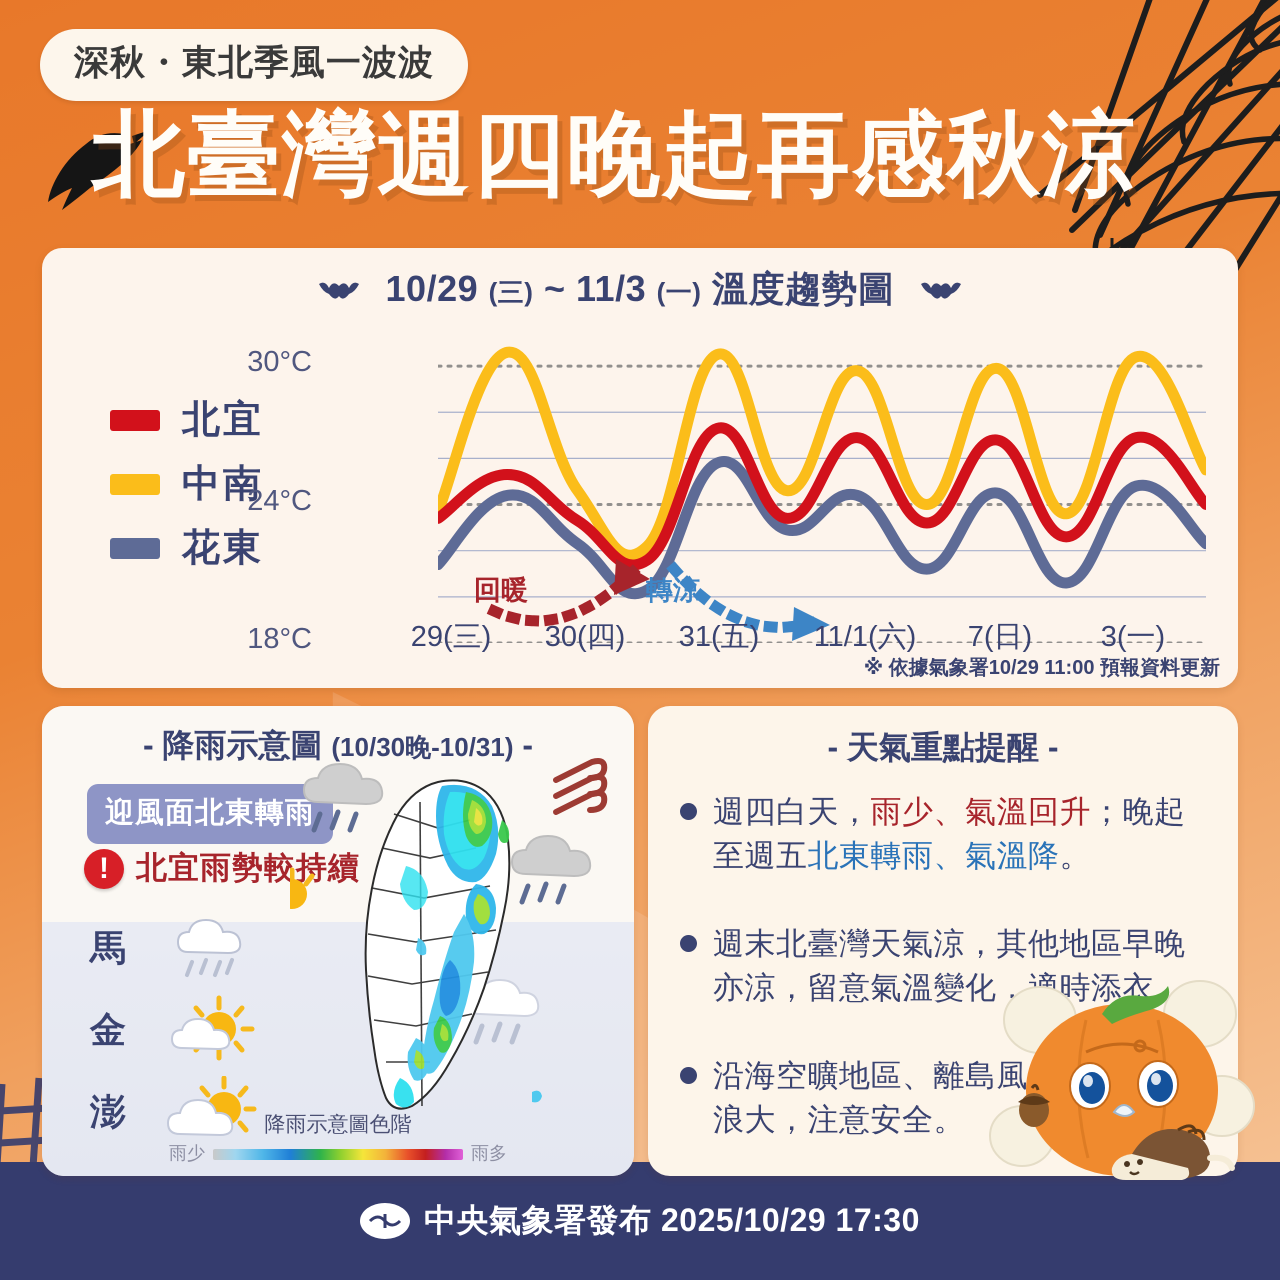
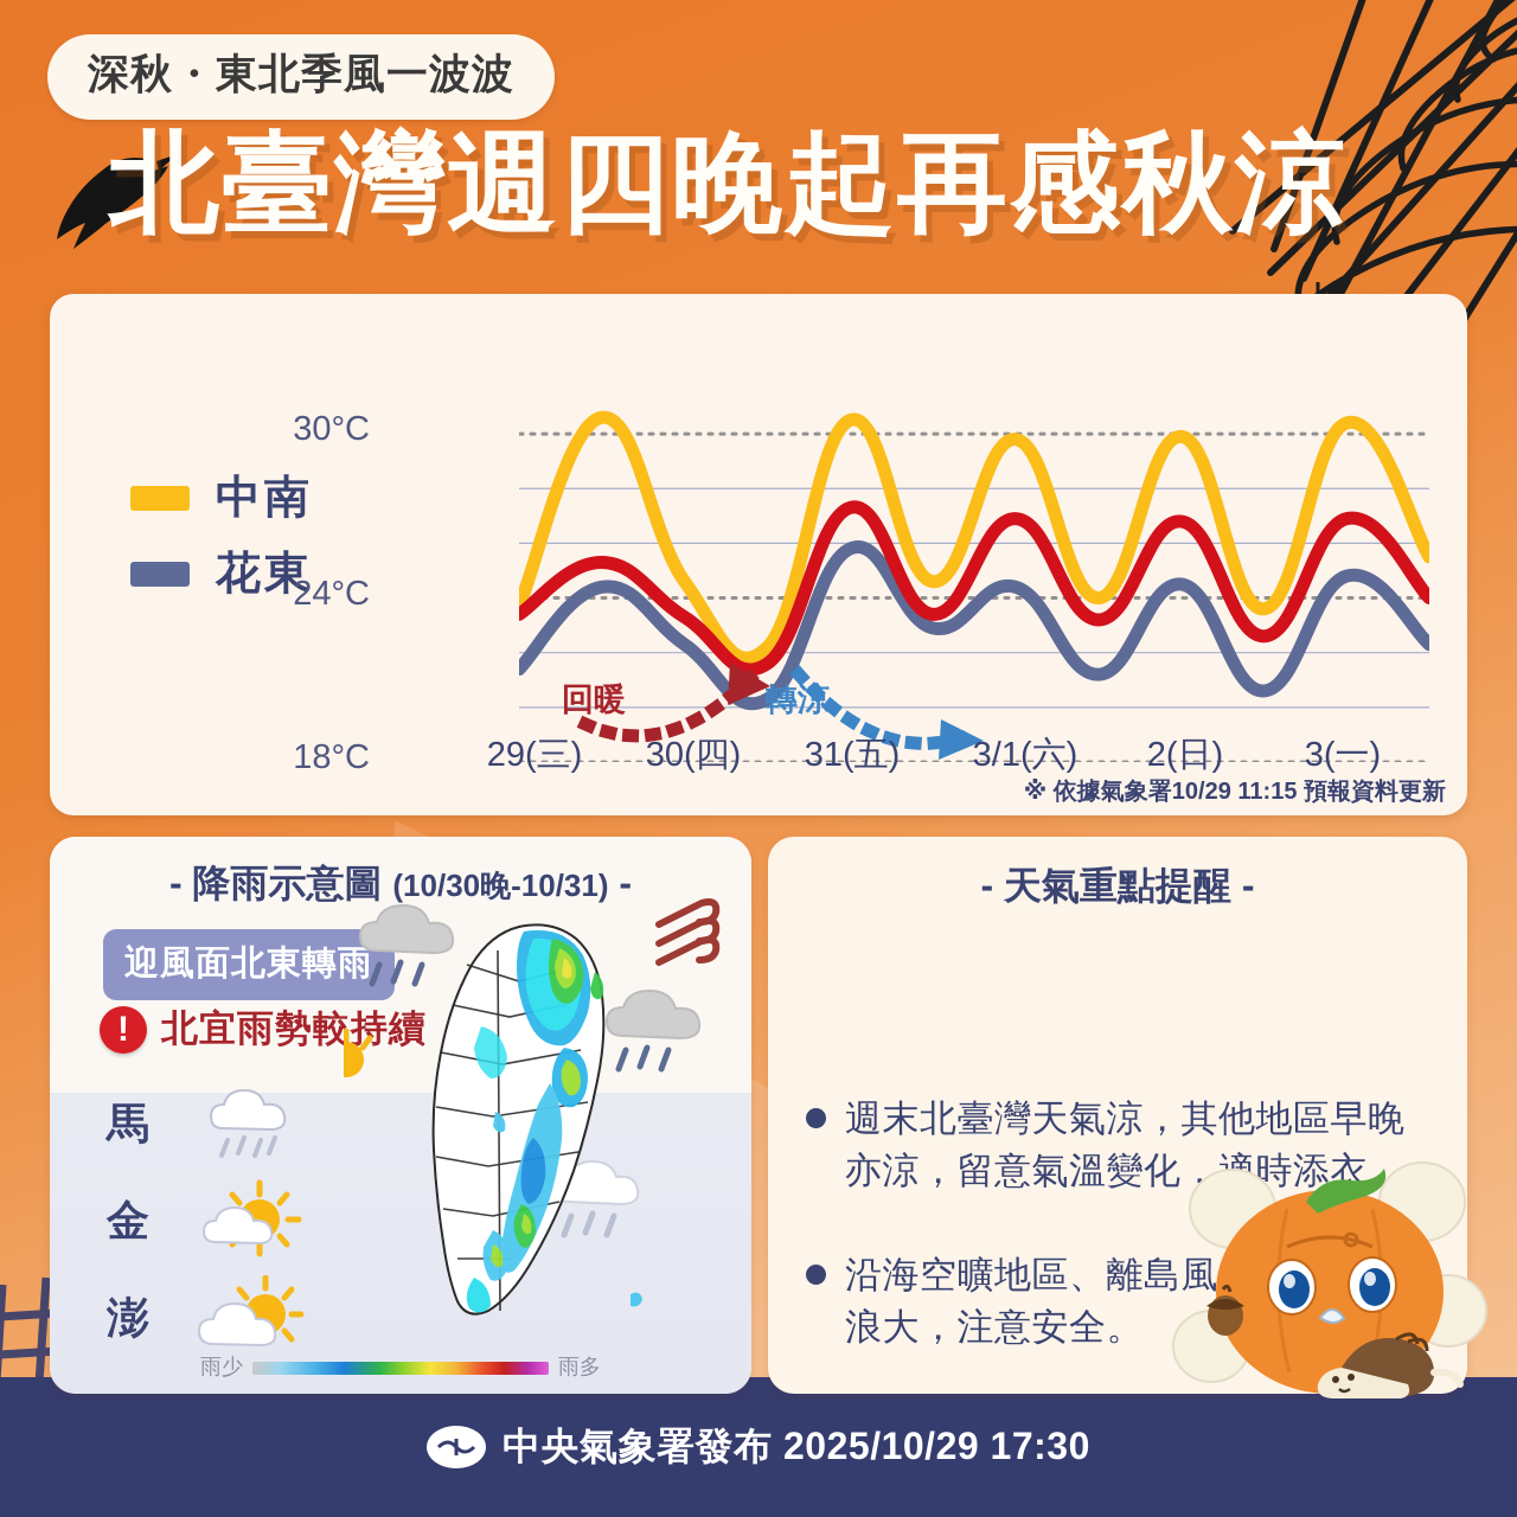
  深秋・東北季風一波波
  北臺灣週四晚起再感秋涼
- 10/29 (三) ~ 11/3 (一) 溫度趨勢圖
- 北宜
  中南
  花東
  30°C
  24°C
  18°C
  回暖
  轉涼
- ※ 依據氣象署10/29 11:00 預報資料更新
+ ※ 依據氣象署10/29 11:15 預報資料更新
  29(三)
  30(四)
  31(五)
- 11/1(六)
+ 3/1(六)
- 7(日)
+ 2(日)
  3(一)
  - 降雨示意圖 (10/30晚-10/31) -
  迎風面北東轉雨
  !
  北宜雨勢較持續
  馬
  金
  澎
- 降雨示意圖色階
  雨少
  雨多
  - 天氣重點提醒 -
- 週四白天，雨少、氣溫回升；晚起至週五北東轉雨、氣溫降。
  週末北臺灣天氣涼，其他地區早晚亦涼，留意氣溫變化，時添衣。
  沿海空曠地區、離島風浪大，注意安全。
  中央氣象署發布 2025/10/29 17:30
